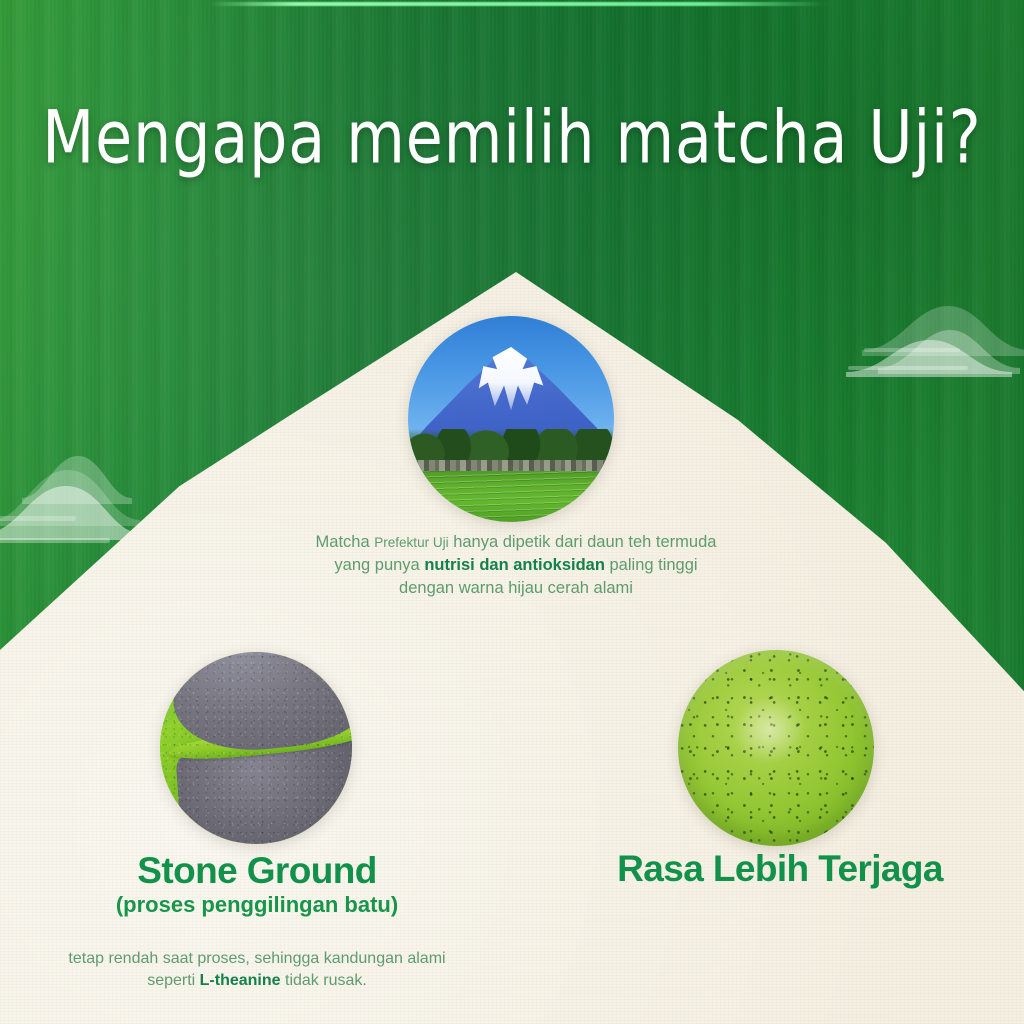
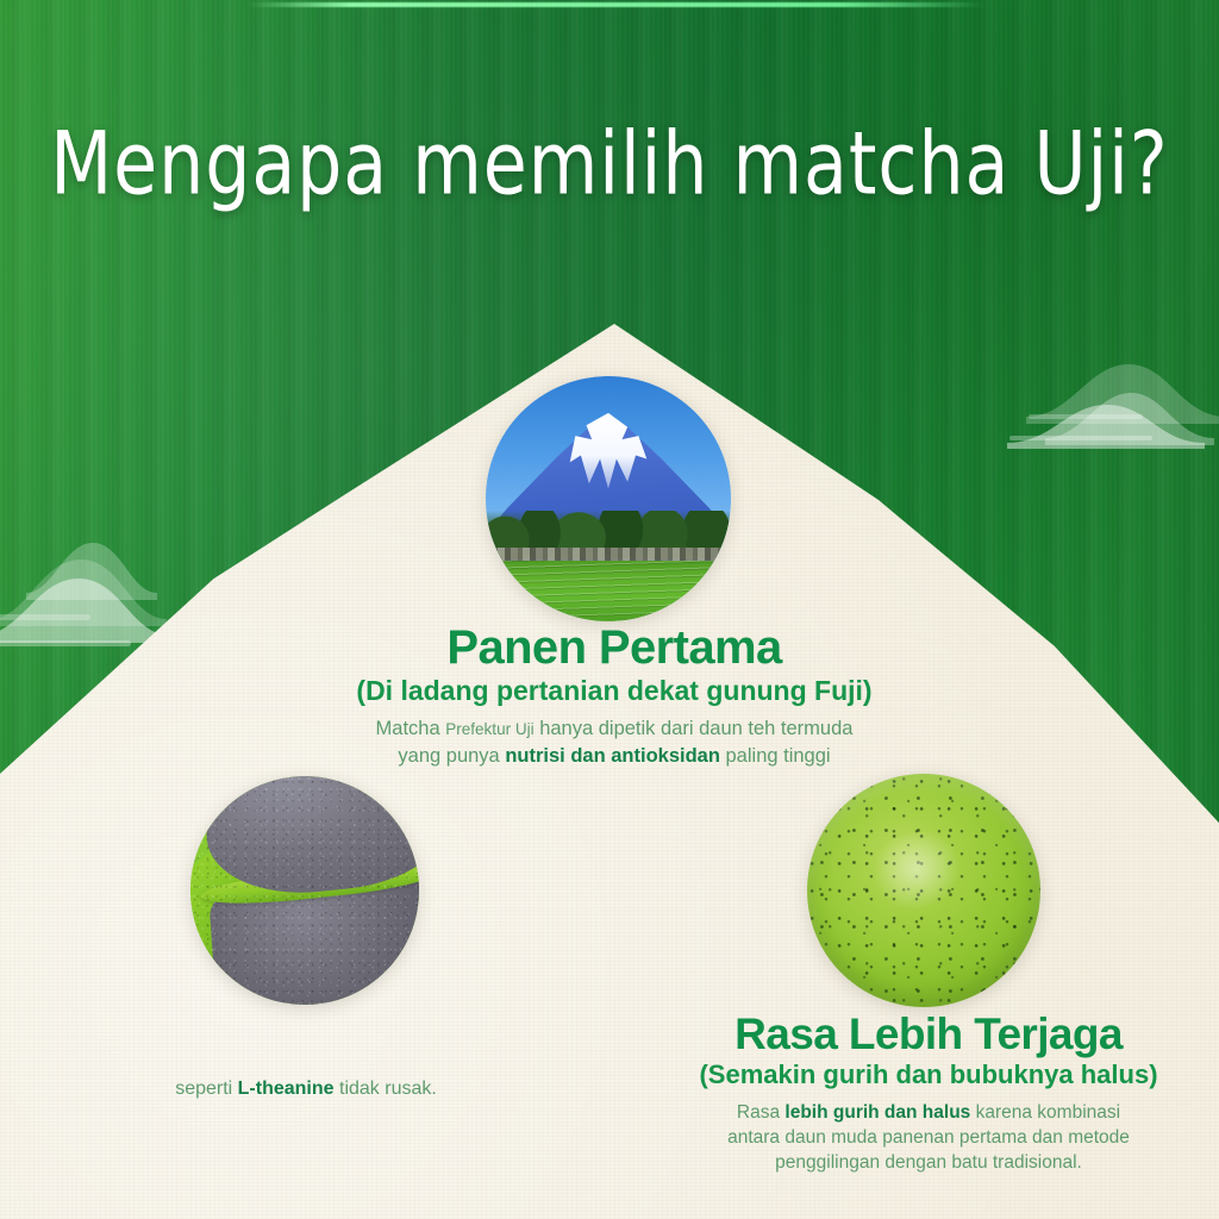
  Mengapa memilih matcha Uji?
+ Panen Pertama
+ (Di ladang pertanian dekat gunung Fuji)
  Matcha Prefektur Uji hanya dipetik dari daun teh termuda
  yang punya nutrisi dan antioksidan paling tinggi
- dengan warna hijau cerah alami
- Stone Ground
- (proses penggilingan batu)
- tetap rendah saat proses, sehingga kandungan alami
  seperti L-theanine tidak rusak.
  Rasa Lebih Terjaga
+ (Semakin gurih dan bubuknya halus)
+ Rasa lebih gurih dan halus karena kombinasi
+ antara daun muda panenan pertama dan metode
+ penggilingan dengan batu tradisional.
